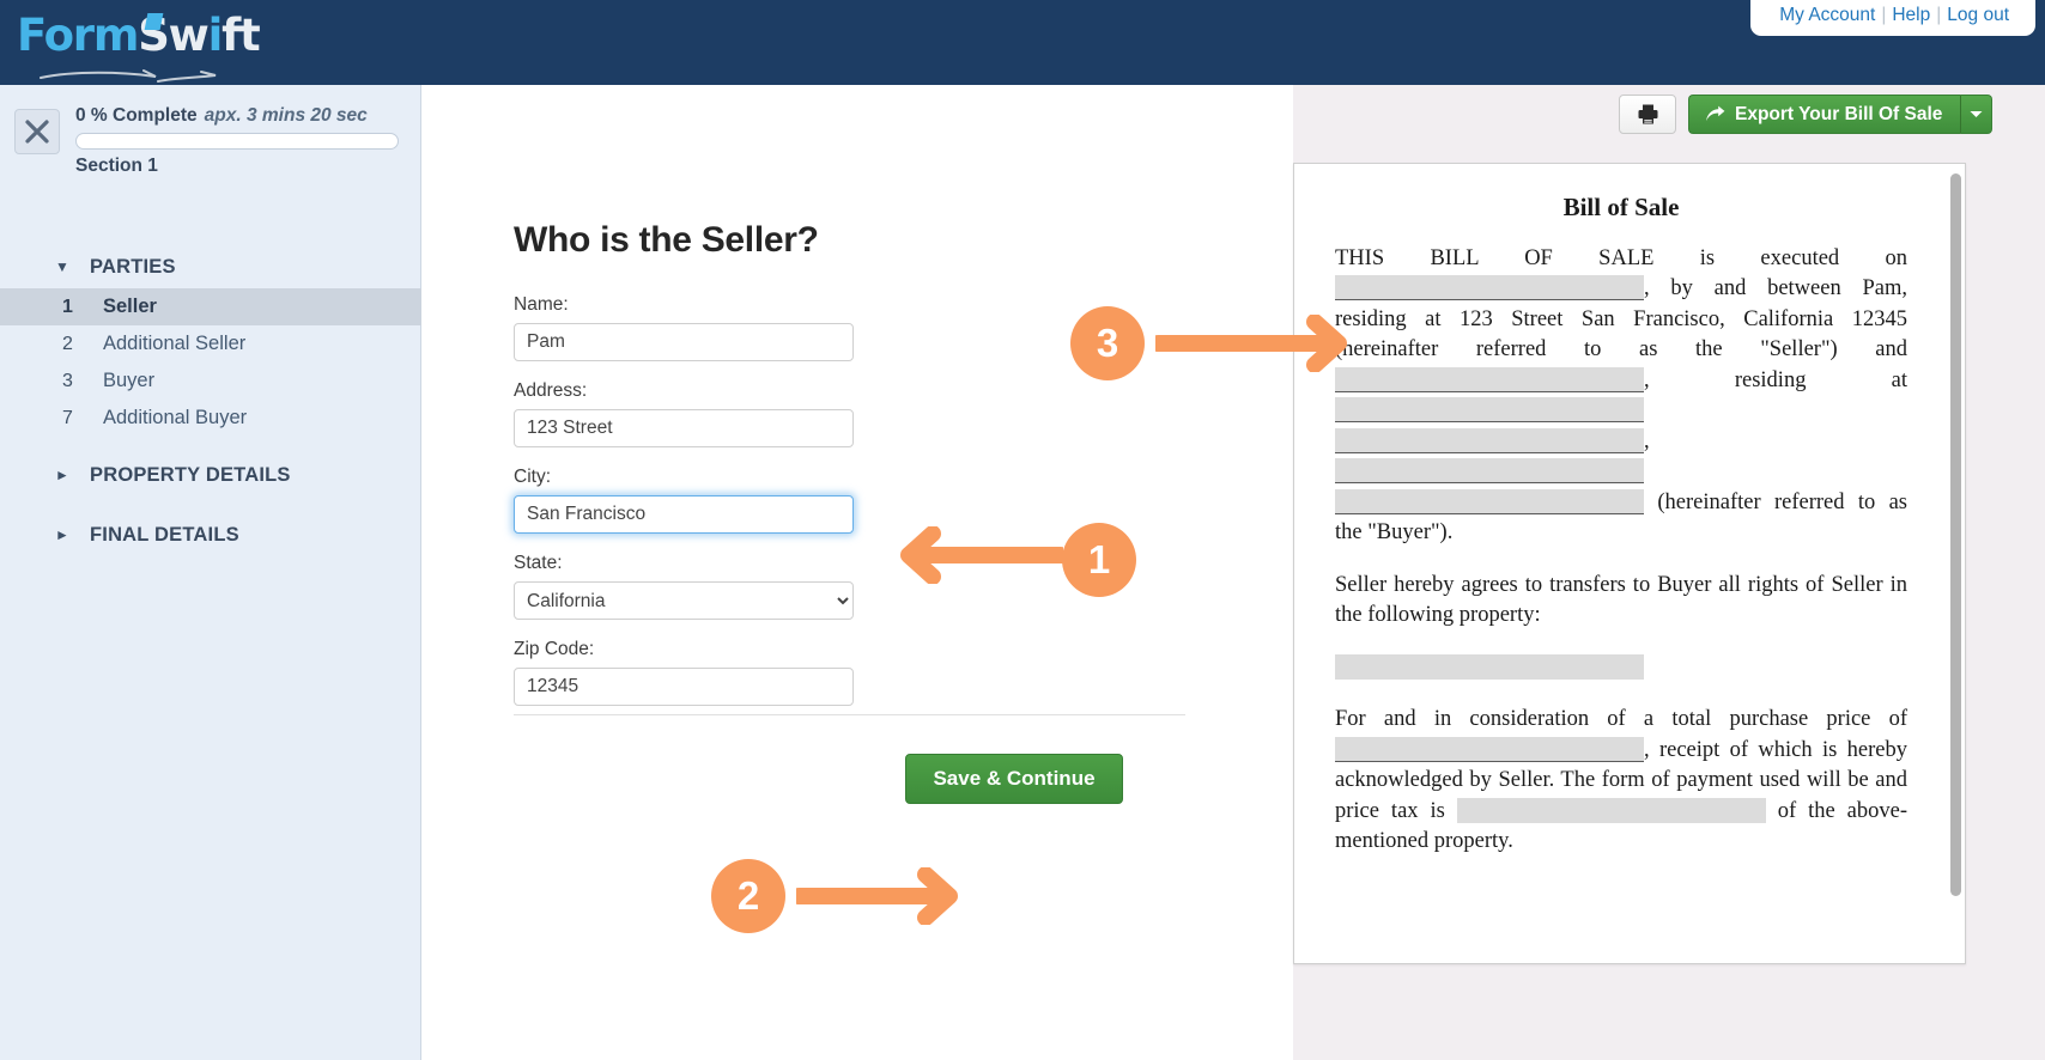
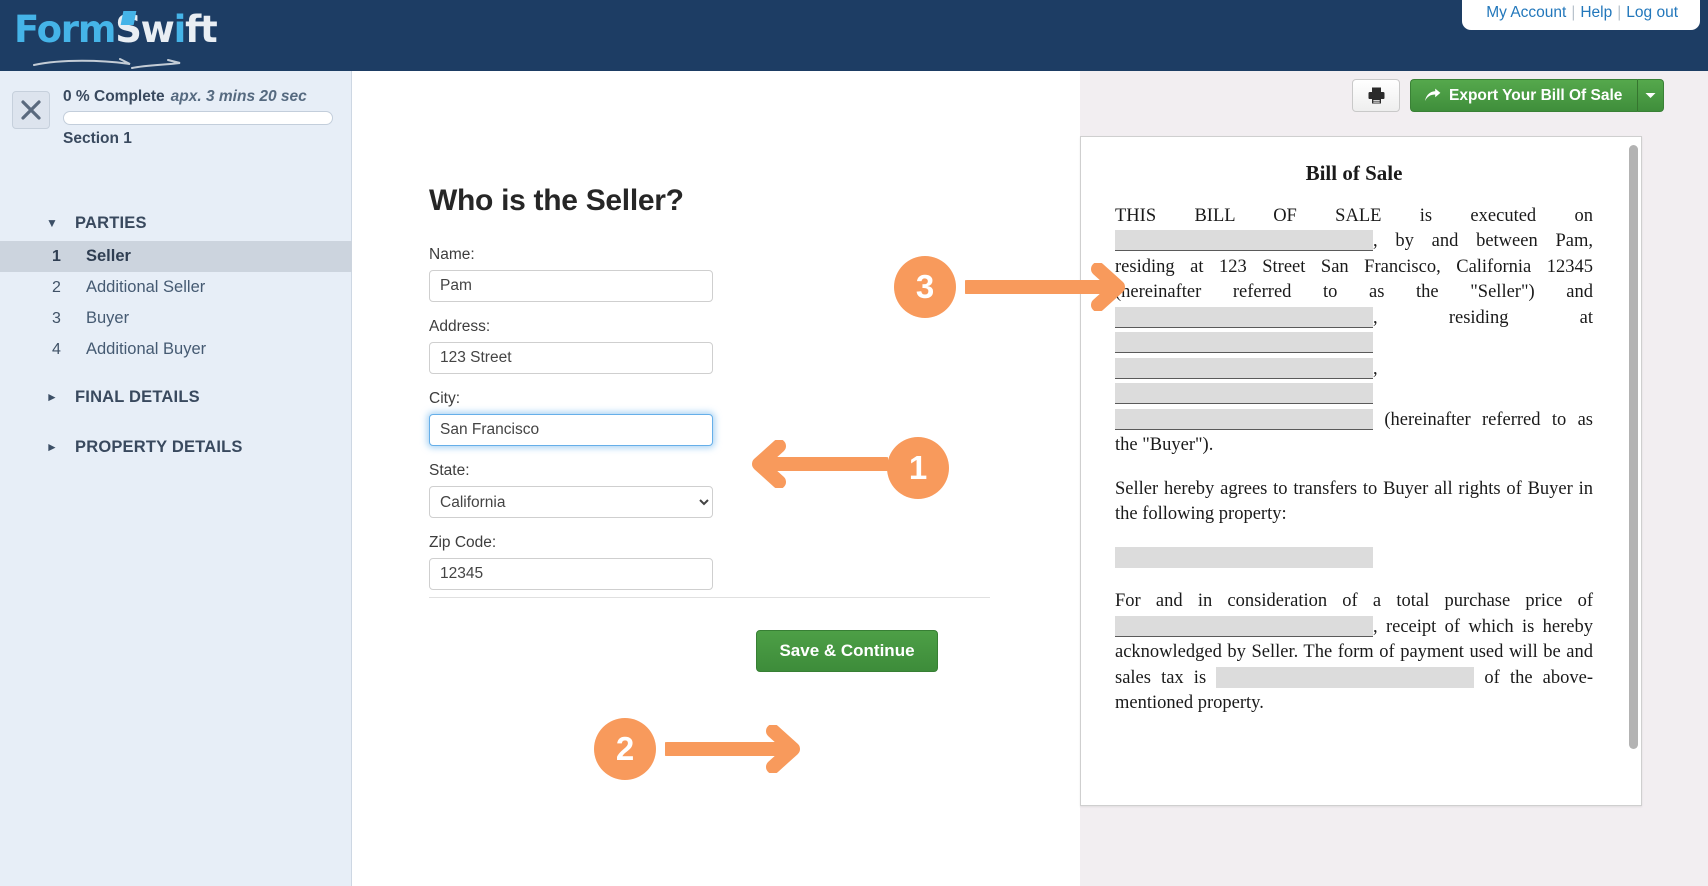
  FormSwift
  My Account | Help | Log out
  0 % Complete apx. 3 mins 20 sec
  Section 1
  ▼
  PARTIES
  1
  Seller
  2
  Additional Seller
  3
  Buyer
- 7
+ 4
  Additional Buyer
  ►
- PROPERTY DETAILS
+ FINAL DETAILS
  ►
- FINAL DETAILS
+ PROPERTY DETAILS
  Who is the Seller?
  Name:
  Pam
  Address:
  123 Street
  City:
  San Francisco
  State:
  California
  Zip Code:
  12345
  Save & Continue
  Export Your Bill Of Sale
  Bill of Sale
  THIS BILL OF SALE is executed on , by and between Pam, residing at 123 Street San Francisco, California 12345 hereinafter referred to as the "Seller") and , residing at , (hereinafter referred to as the "Buyer").
- Seller hereby agrees to transfers to Buyer all rights of Seller in the following property:
+ Seller hereby agrees to transfers to Buyer all rights of Buyer in the following property:
- For and in consideration of a total purchase price of , receipt of which is hereby acknowledged by Seller. The form of payment used will be and price tax is of the above-mentioned property.
+ For and in consideration of a total purchase price of , receipt of which is hereby acknowledged by Seller. The form of payment used will be and sales tax is of the above-mentioned property.
  1
  2
  3
